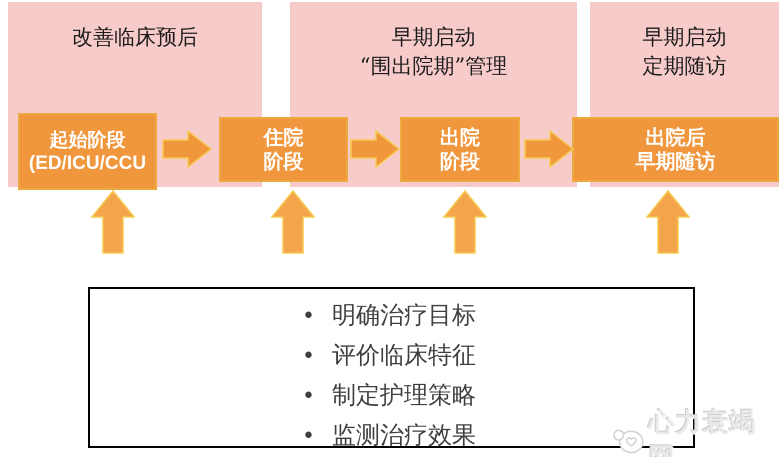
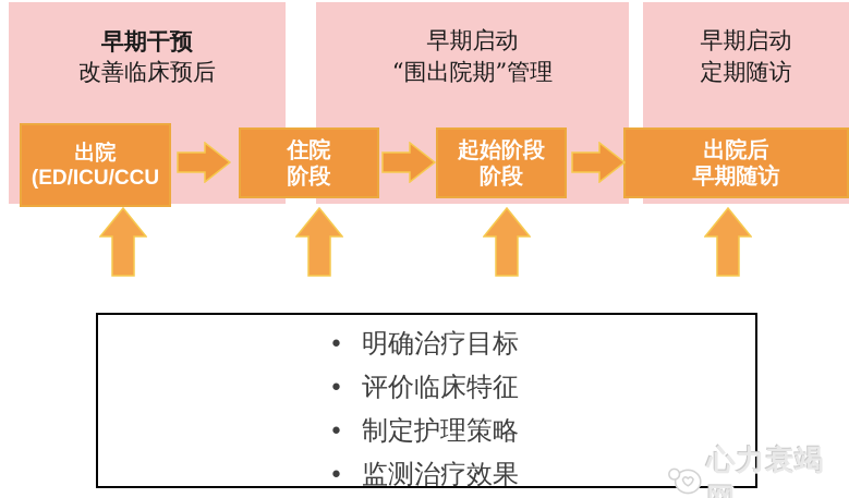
+ 早期干预
  改善临床预后
  早期启动
  “围出院期”管理
  早期启动
  定期随访
- 起始阶段
+ 出院
  (ED/ICU/CCU
  住院
  阶段
- 出院
+ 起始阶段
  阶段
  出院后
  早期随访
  • 明确治疗目标
  • 评价临床特征
  • 制定护理策略
  • 监测治疗效果
  心力衰竭
